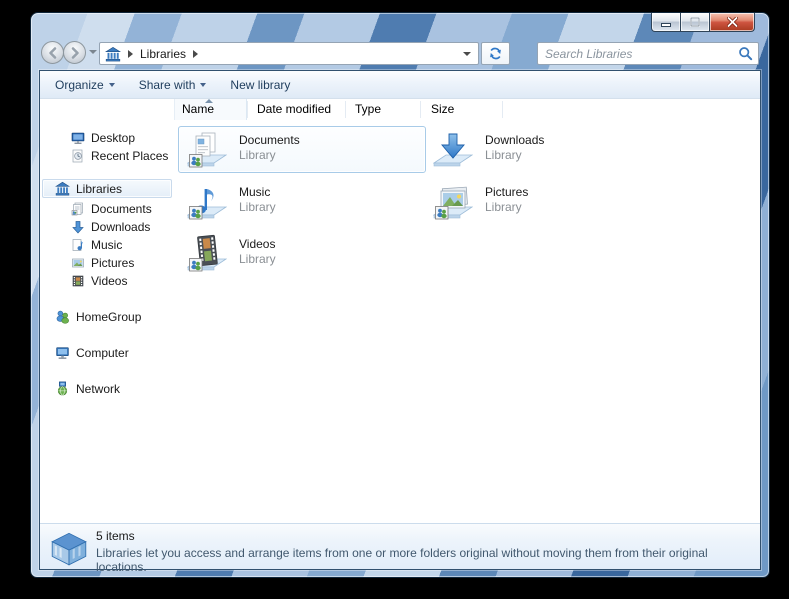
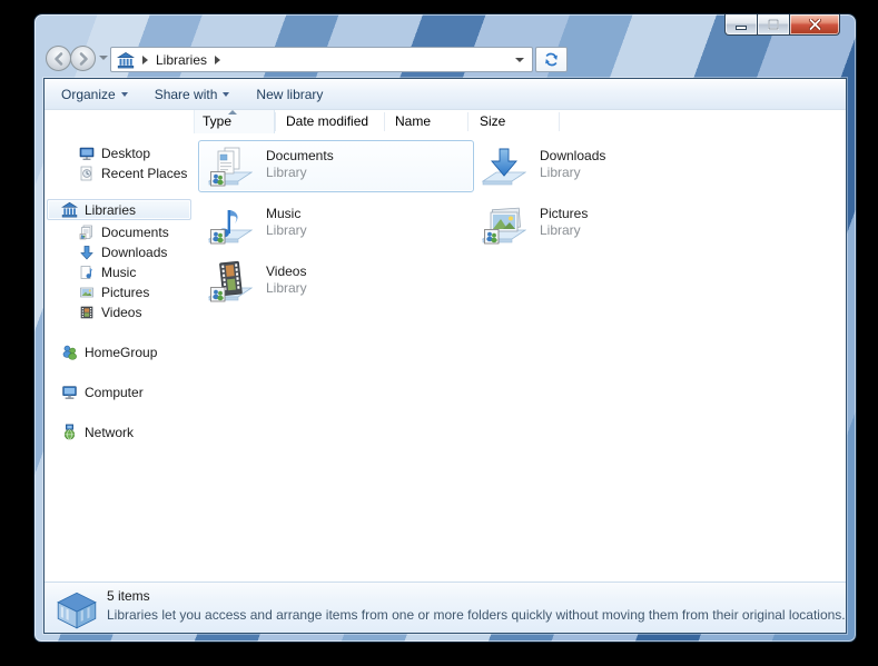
  Libraries
- Search Libraries
  Organize
  Share with
  New library
  Desktop
  Recent Places
  Libraries
  Documents
  Downloads
  Music
  Pictures
  Videos
  HomeGroup
  Computer
  Network
- Name
+ Type
  Date modified
- Type
+ Name
  Size
  Documents
  Library
  Downloads
  Library
  Music
  Library
  Pictures
  Library
  Videos
  Library
  5 items
- Libraries let you access and arrange items from one or more folders original without moving them from their original locations.
+ Libraries let you access and arrange items from one or more folders quickly without moving them from their original locations.
